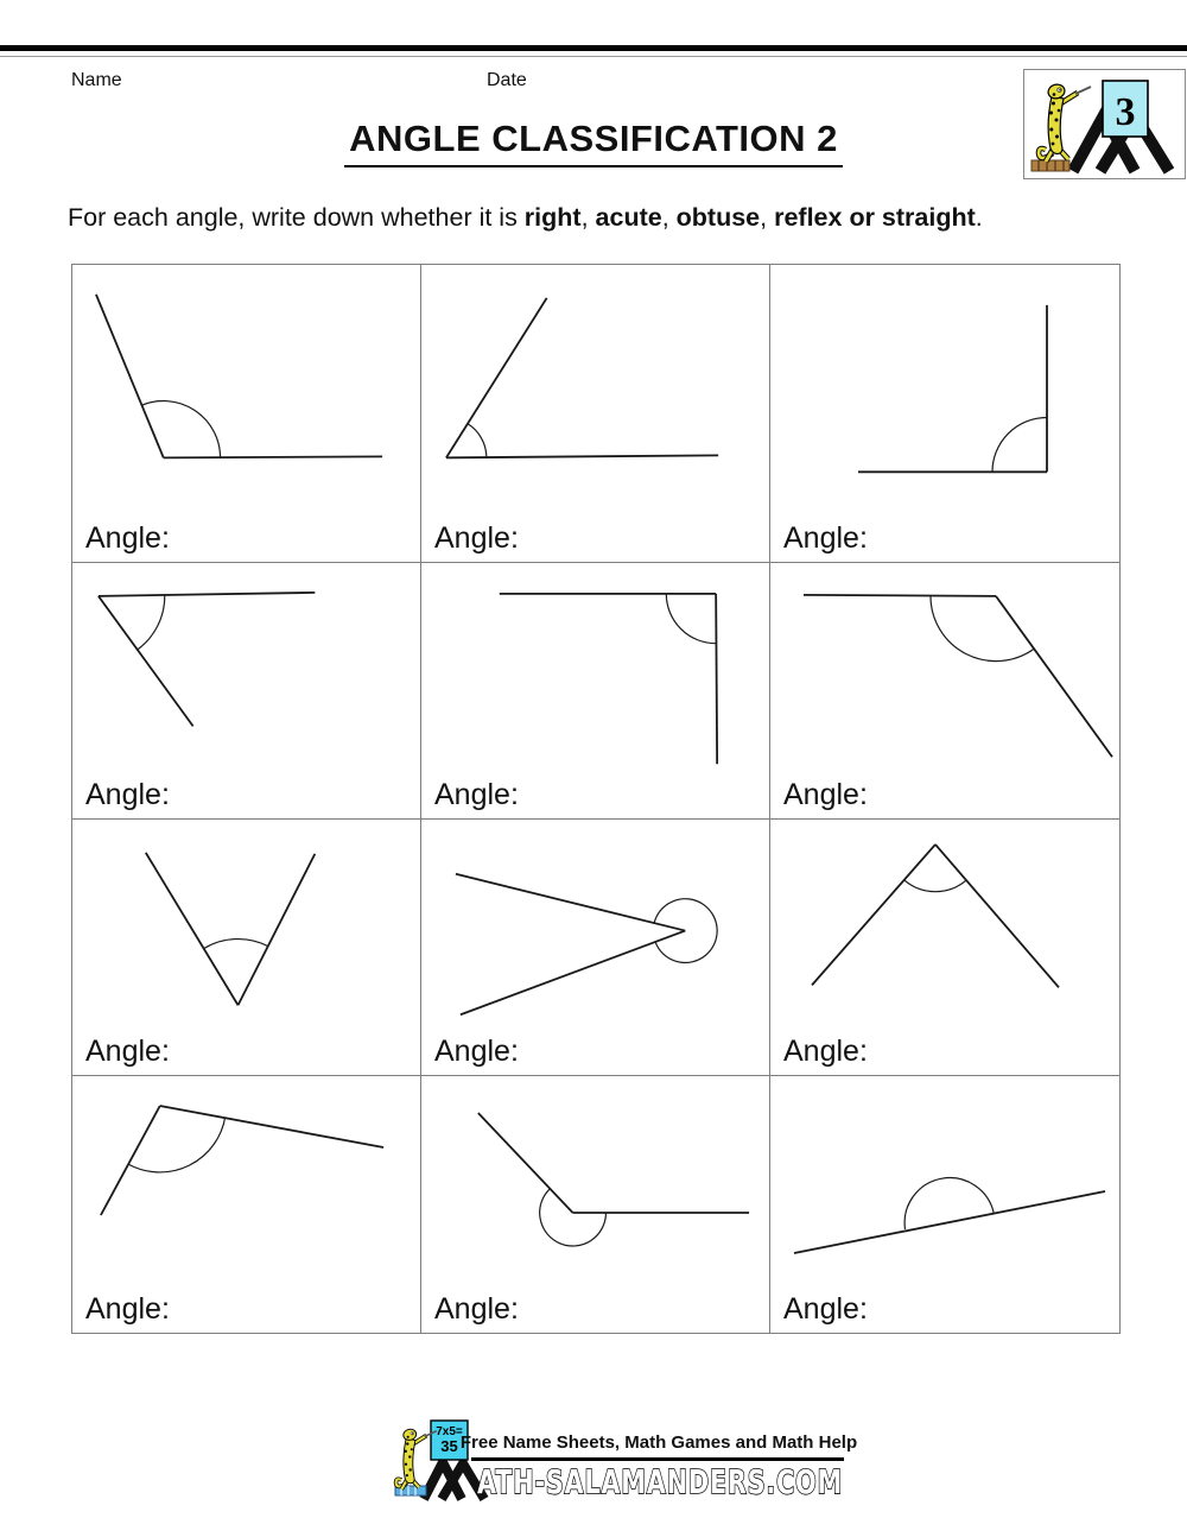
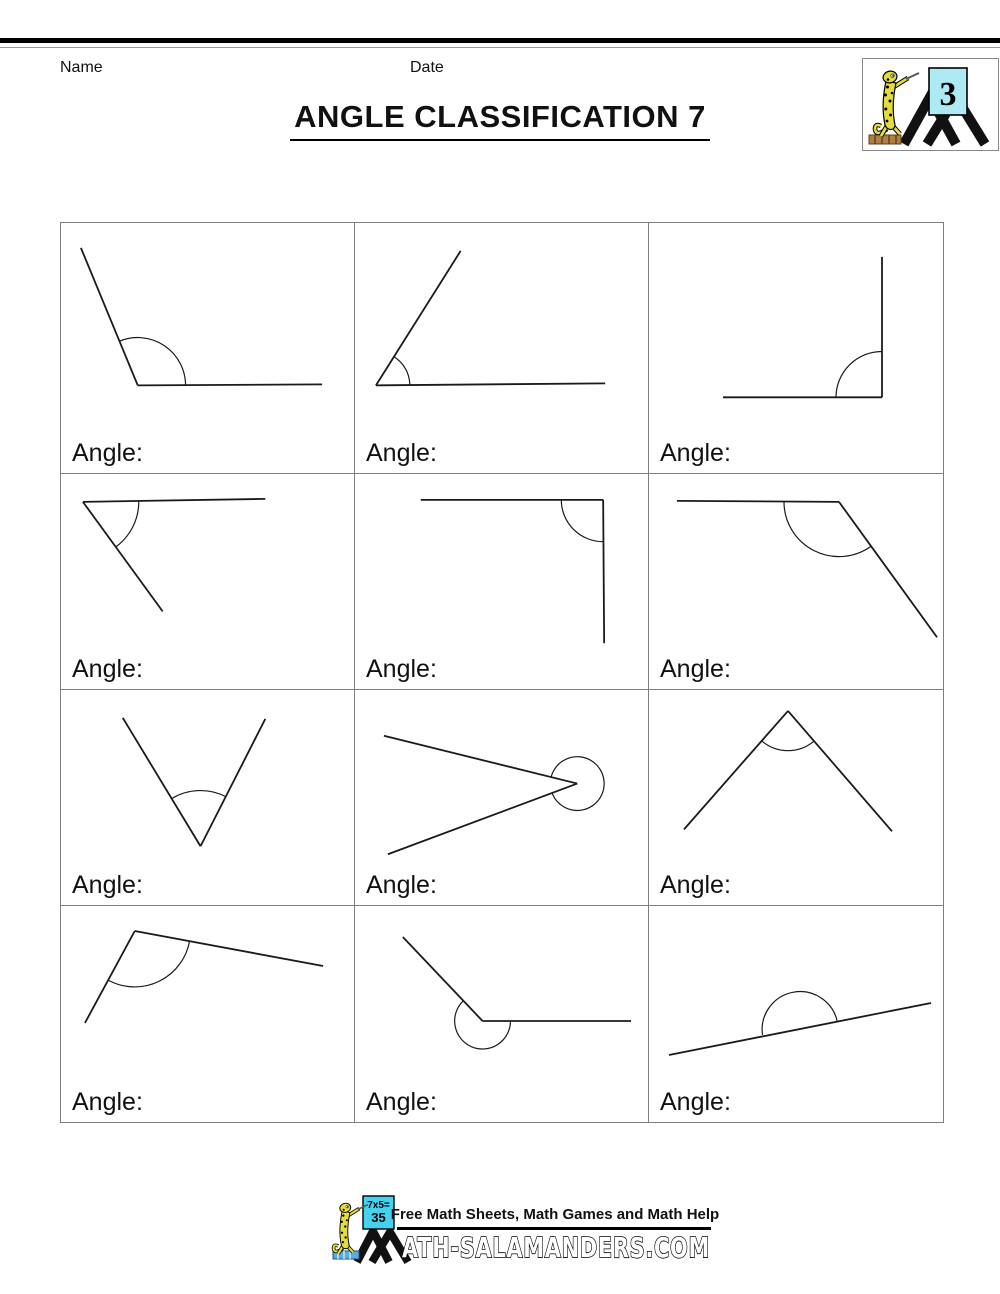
  Name
  Date
  3
- ANGLE CLASSIFICATION 2
+ ANGLE CLASSIFICATION 7
- For each angle, write down whether it is right, acute, obtuse, reflex or straight.
  Angle:
  Angle:
  Angle:
  Angle:
  Angle:
  Angle:
  Angle:
  Angle:
  Angle:
  Angle:
  Angle:
  Angle:
  7x5=
  35
- Free Name Sheets, Math Games and Math Help
+ Free Math Sheets, Math Games and Math Help
  ATH-SALAMANDERS.COM
